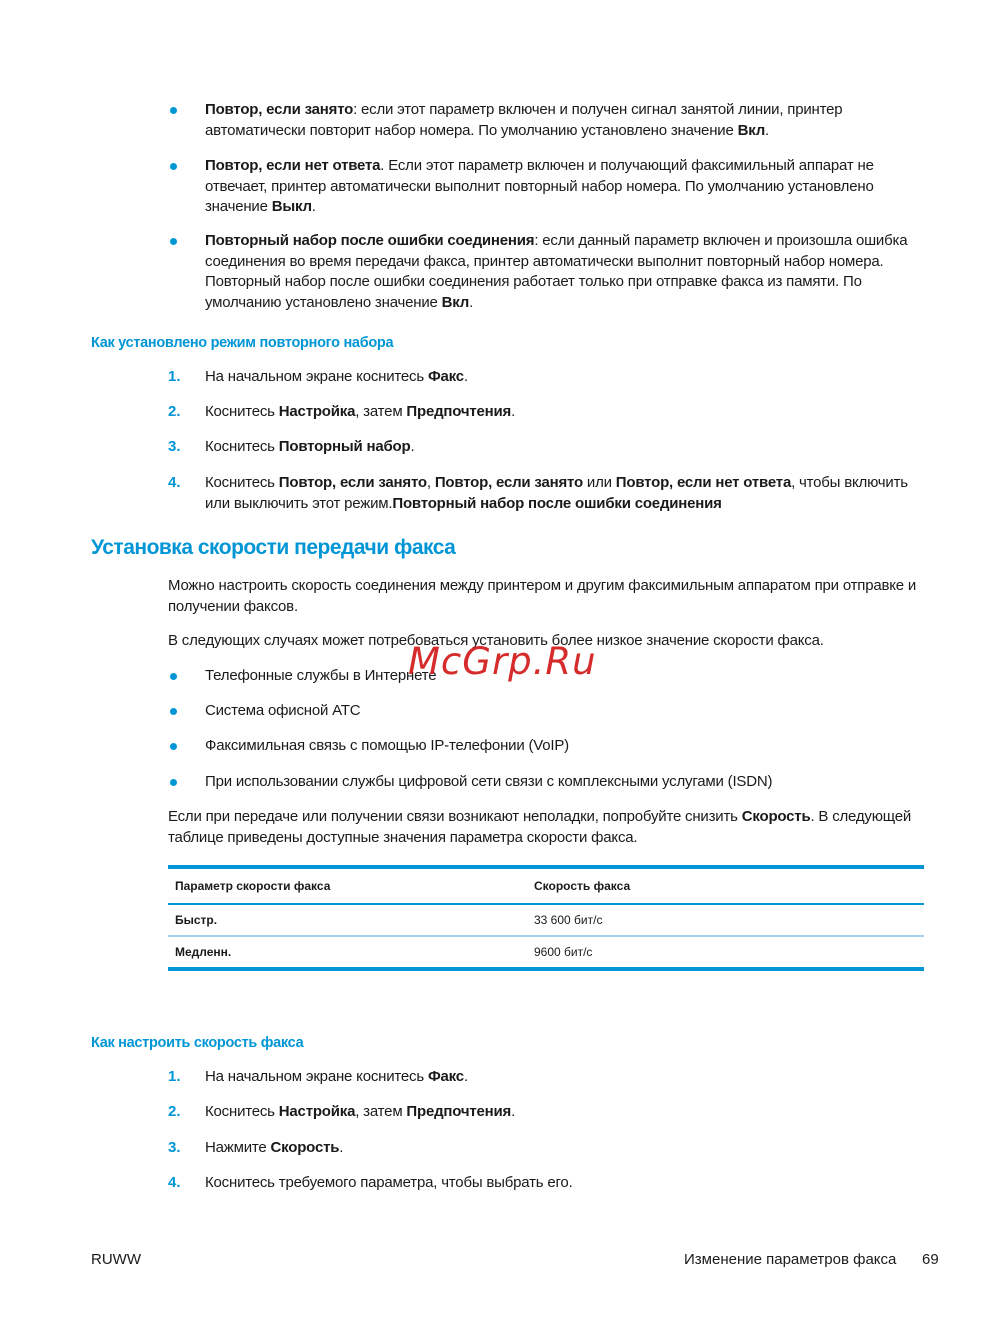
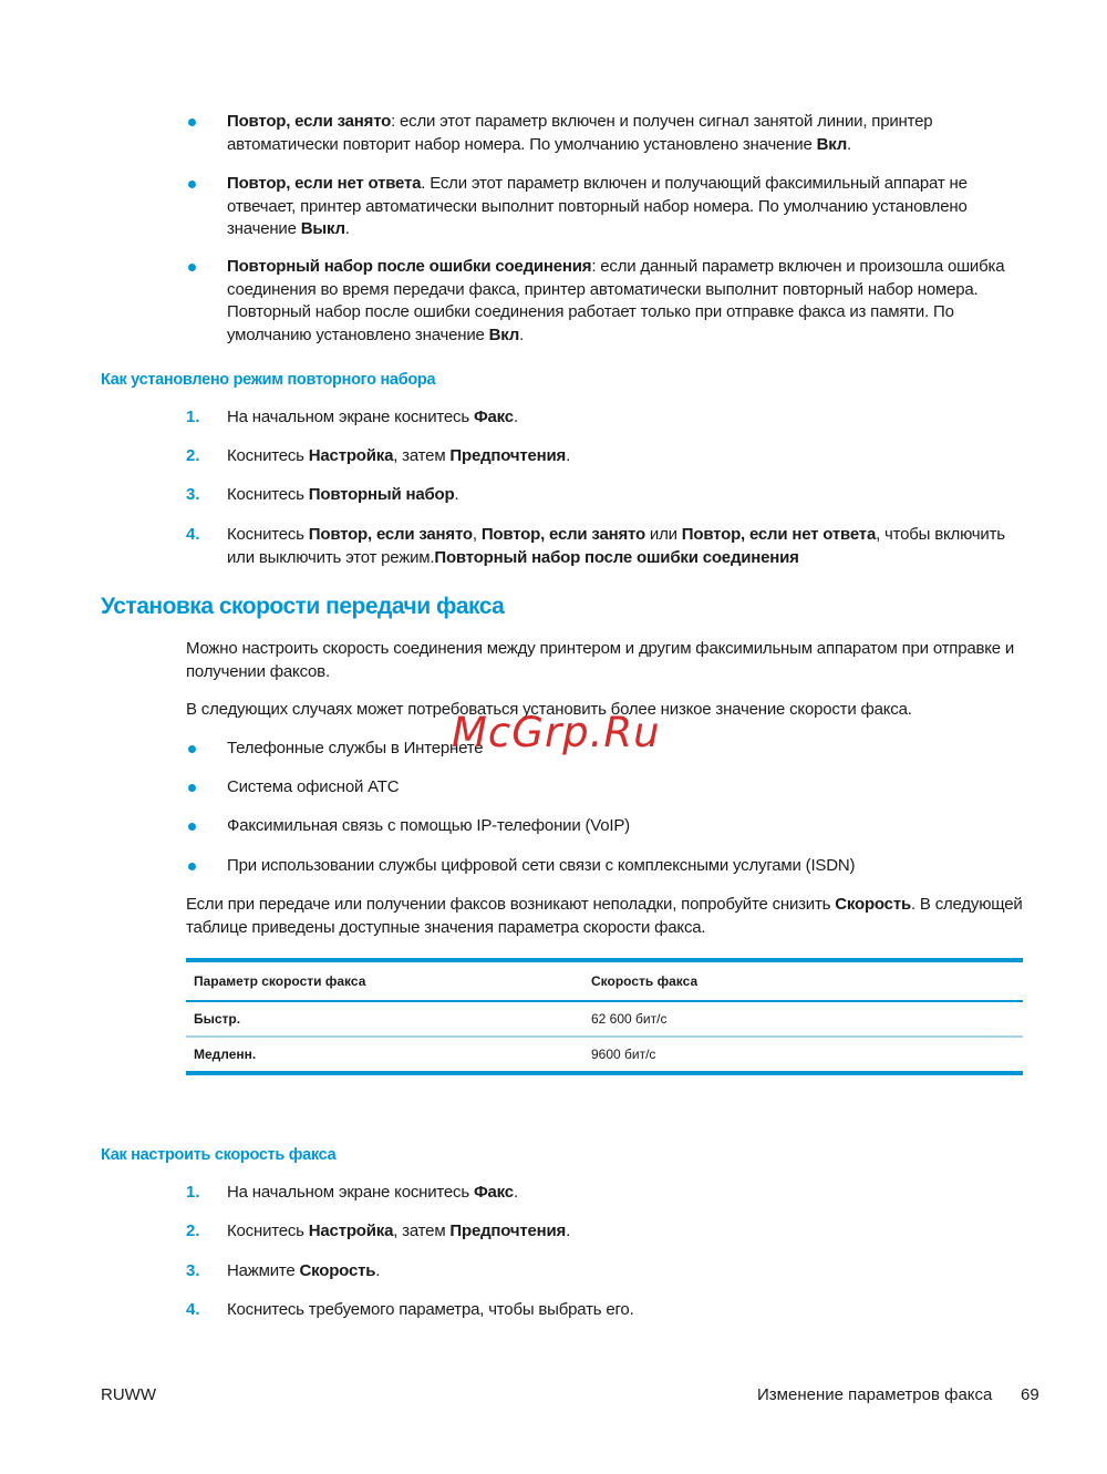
  Повтор, если занято: если этот параметр включен и получен сигнал занятой линии, принтер автоматически повторит набор номера. По умолчанию установлено значение Вкл.
  Повтор, если нет ответа. Если этот параметр включен и получающий факсимильный аппарат не отвечает, принтер автоматически выполнит повторный набор номера. По умолчанию установлено значение Выкл.
  Повторный набор после ошибки соединения: если данный параметр включен и произошла ошибка соединения во время передачи факса, принтер автоматически выполнит повторный набор номера. Повторный набор после ошибки соединения работает только при отправке факса из памяти. По умолчанию установлено значение Вкл.
  Как установлено режим повторного набора
  1.
  На начальном экране коснитесь Факс.
  2.
  Коснитесь Настройка, затем Предпочтения.
  3.
  Коснитесь Повторный набор.
  4.
  Коснитесь Повтор, если занято, Повтор, если занято или Повтор, если нет ответа, чтобы включить или выключить этот режим.Повторный набор после ошибки соединения
  Установка скорости передачи факса
  Можно настроить скорость соединения между принтером и другим факсимильным аппаратом при отправке и получении факсов.
  В следующих случаях может потребоваться установить более низкое значение скорости факса.
  Телефонные службы в Интернете
  Система офисной АТС
  Факсимильная связь с помощью IP-телефонии (VoIP)
  При использовании службы цифровой сети связи с комплексными услугами (ISDN)
- Если при передаче или получении связи возникают неполадки, попробуйте снизить Скорость. В следующей таблице приведены доступные значения параметра скорости факса.
+ Если при передаче или получении факсов возникают неполадки, попробуйте снизить Скорость. В следующей таблице приведены доступные значения параметра скорости факса.
  Параметр скорости факса	Скорость факса
- Быстр.	33 600 бит/с
+ Быстр.	62 600 бит/с
  Медленн.	9600 бит/с
  Как настроить скорость факса
  1.
  На начальном экране коснитесь Факс.
  2.
  Коснитесь Настройка, затем Предпочтения.
  3.
  Нажмите Скорость.
  4.
  Коснитесь требуемого параметра, чтобы выбрать его.
  McGrp.Ru
  RUWW
  Изменение параметров факса
  69
